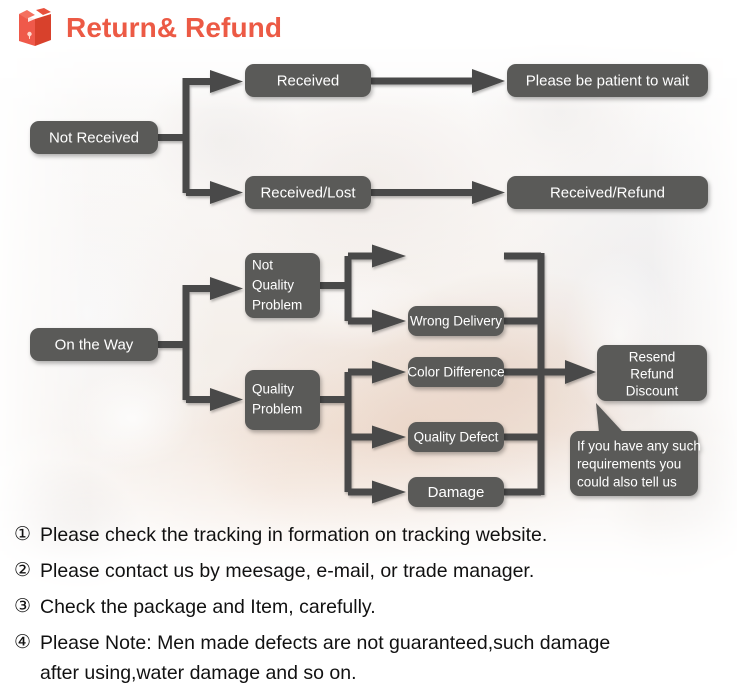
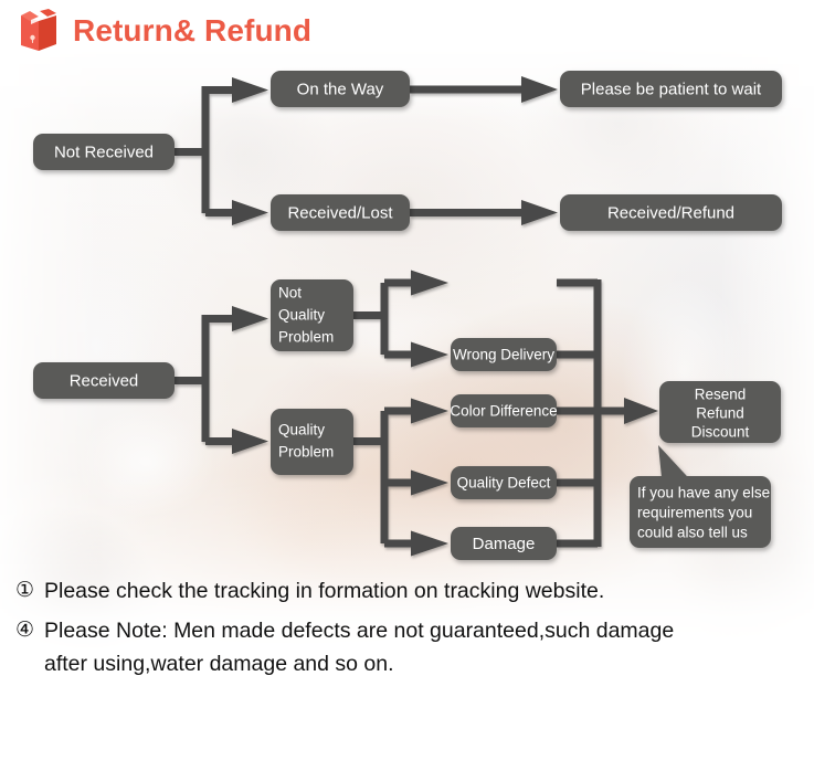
  Return& Refund
  Not Received
- Received
+ On the Way
  Received/Lost
  Please be patient to wait
  Received/Refund
- On the Way
+ Received
  Not
  Quality
  Problem
  Quality
  Problem
  Wrong Delivery
  Color Difference
  Quality Defect
  Damage
  Resend
  Refund
  Discount
- If you have any such
+ If you have any else
  requirements you
  could also tell us
  ①
  Please check the tracking in formation on tracking website.
- ②
- Please contact us by meesage, e-mail, or trade manager.
- ③
- Check the package and Item, carefully.
  ④
  Please Note: Men made defects are not guaranteed,such damage
  after using,water damage and so on.
